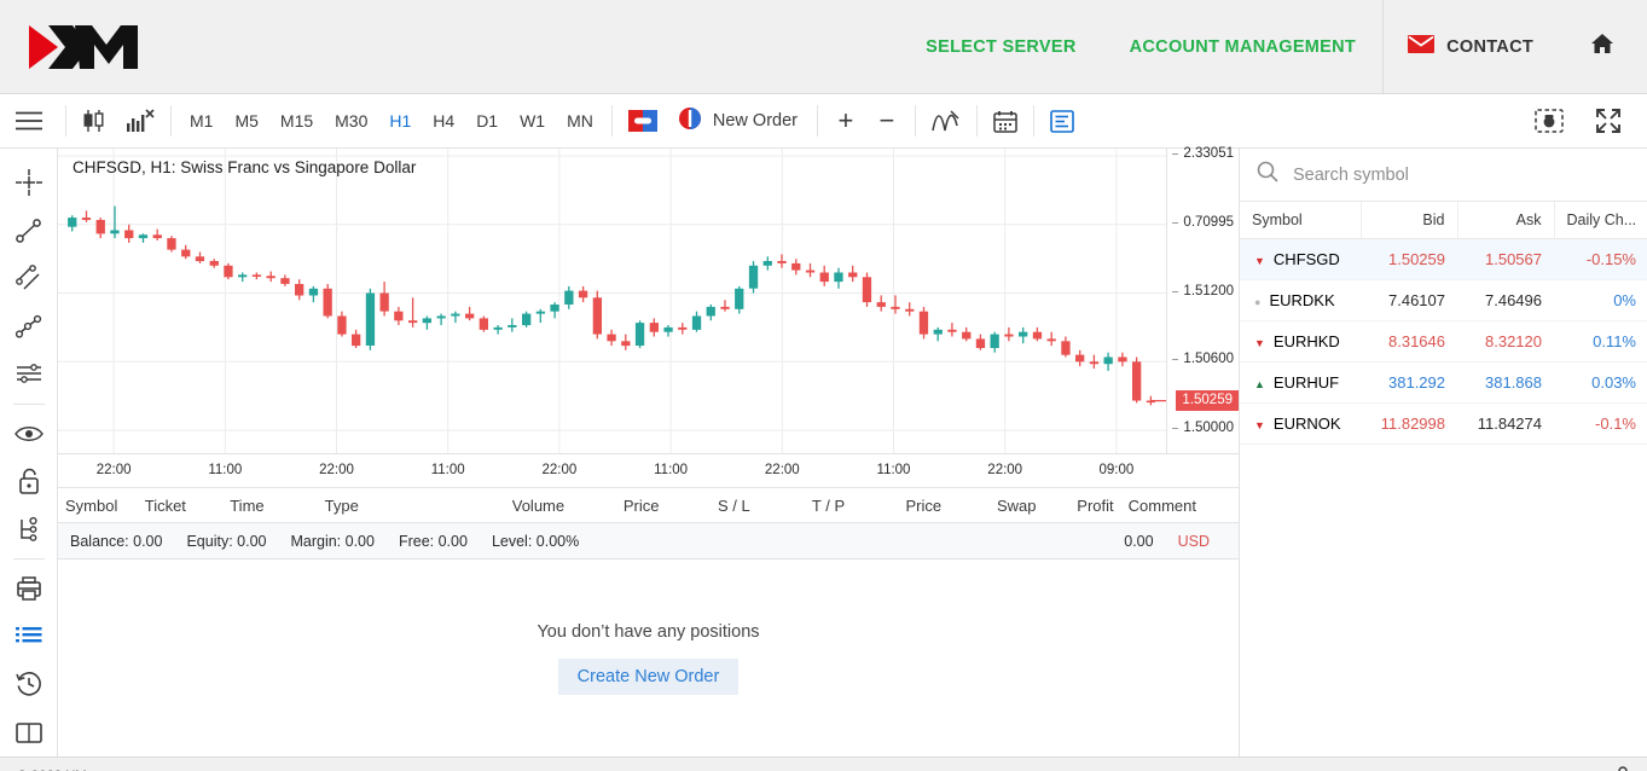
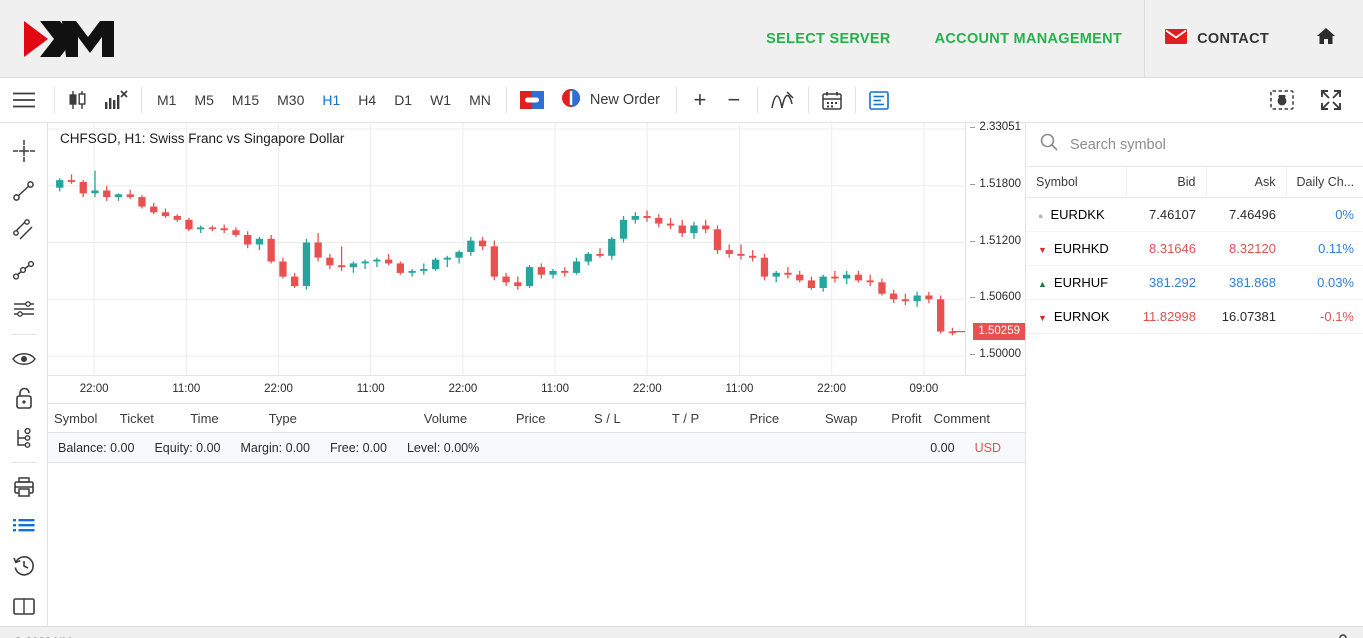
  SELECT SERVER
  ACCOUNT MANAGEMENT
  CONTACT
  M1
  M5
  M15
  M30
  H1
  H4
  D1
  W1
  MN
  New Order
  +
  −
  CHFSGD, H1: Swiss Franc vs Singapore Dollar
  2.33051
- 0.70995
+ 1.51800
  1.51200
  1.50600
  1.50000
  1.50259
  22:00
  11:00
  22:00
  11:00
  22:00
  11:00
  22:00
  11:00
  22:00
  09:00
  Symbol
  Ticket
  Time
  Type
  Volume
  Price
  S / L
  T / P
  Price
  Swap
  Profit
  Comment
  Balance: 0.00
  Equity: 0.00
  Margin: 0.00
  Free: 0.00
  Level: 0.00%
  0.00
  USD
- You don’t have any positions
- Create New Order
  Search symbol
  Symbol	Bid	Ask	Daily Ch...
- ▼ CHFSGD	1.50259	1.50567	-0.15%
  ● EURDKK	7.46107	7.46496	0%
  ▼ EURHKD	8.31646	8.32120	0.11%
  ▲ EURHUF	381.292	381.868	0.03%
- ▼ EURNOK	11.82998	11.84274	-0.1%
+ ▼ EURNOK	11.82998	16.07381	-0.1%
